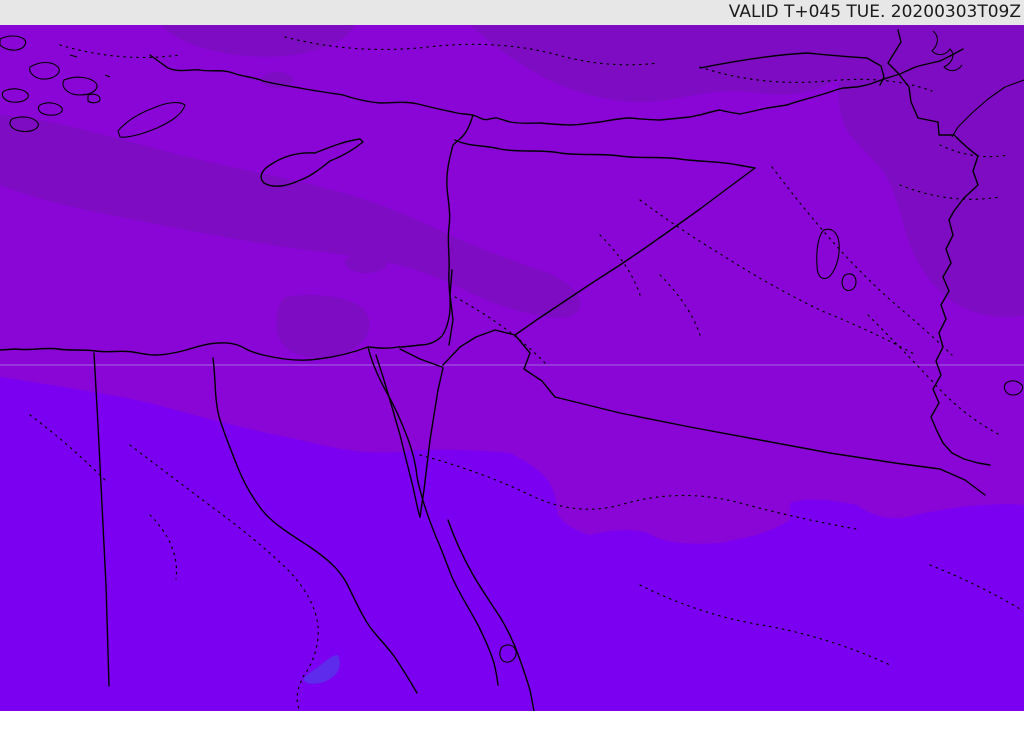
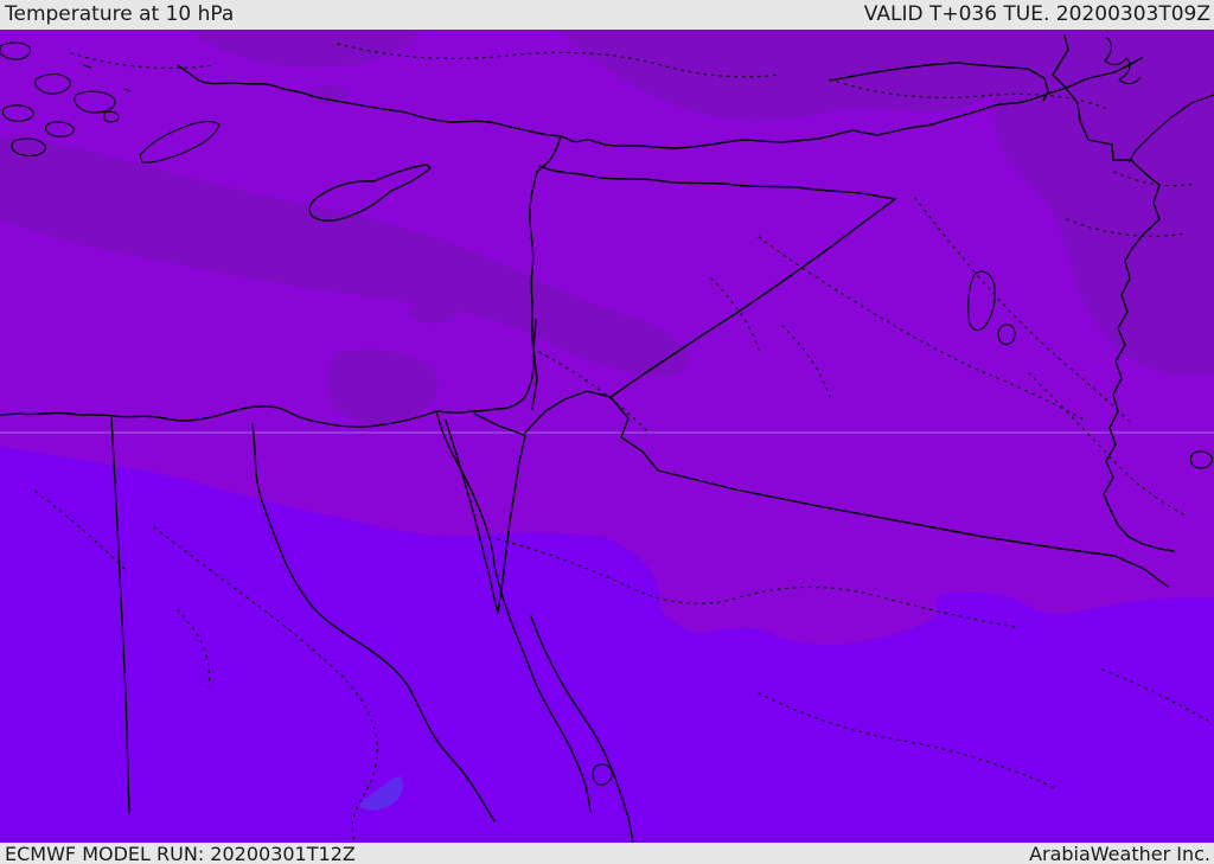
+ Temperature at 10 hPa
- VALID T+045 TUE. 20200303T09Z
+ VALID T+036 TUE. 20200303T09Z
+ ECMWF MODEL RUN: 20200301T12Z
+ ArabiaWeather Inc.
